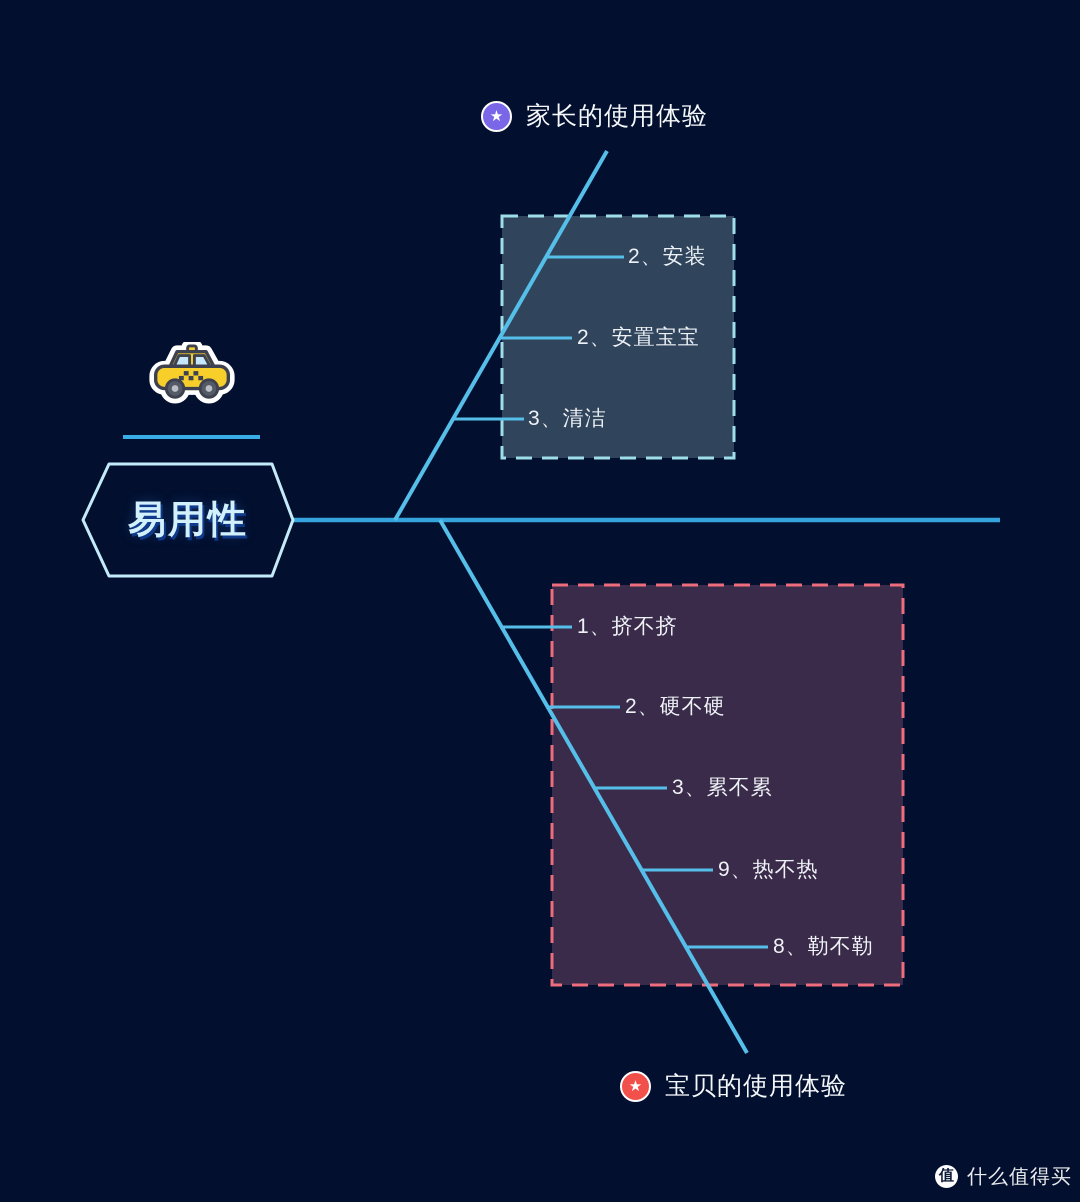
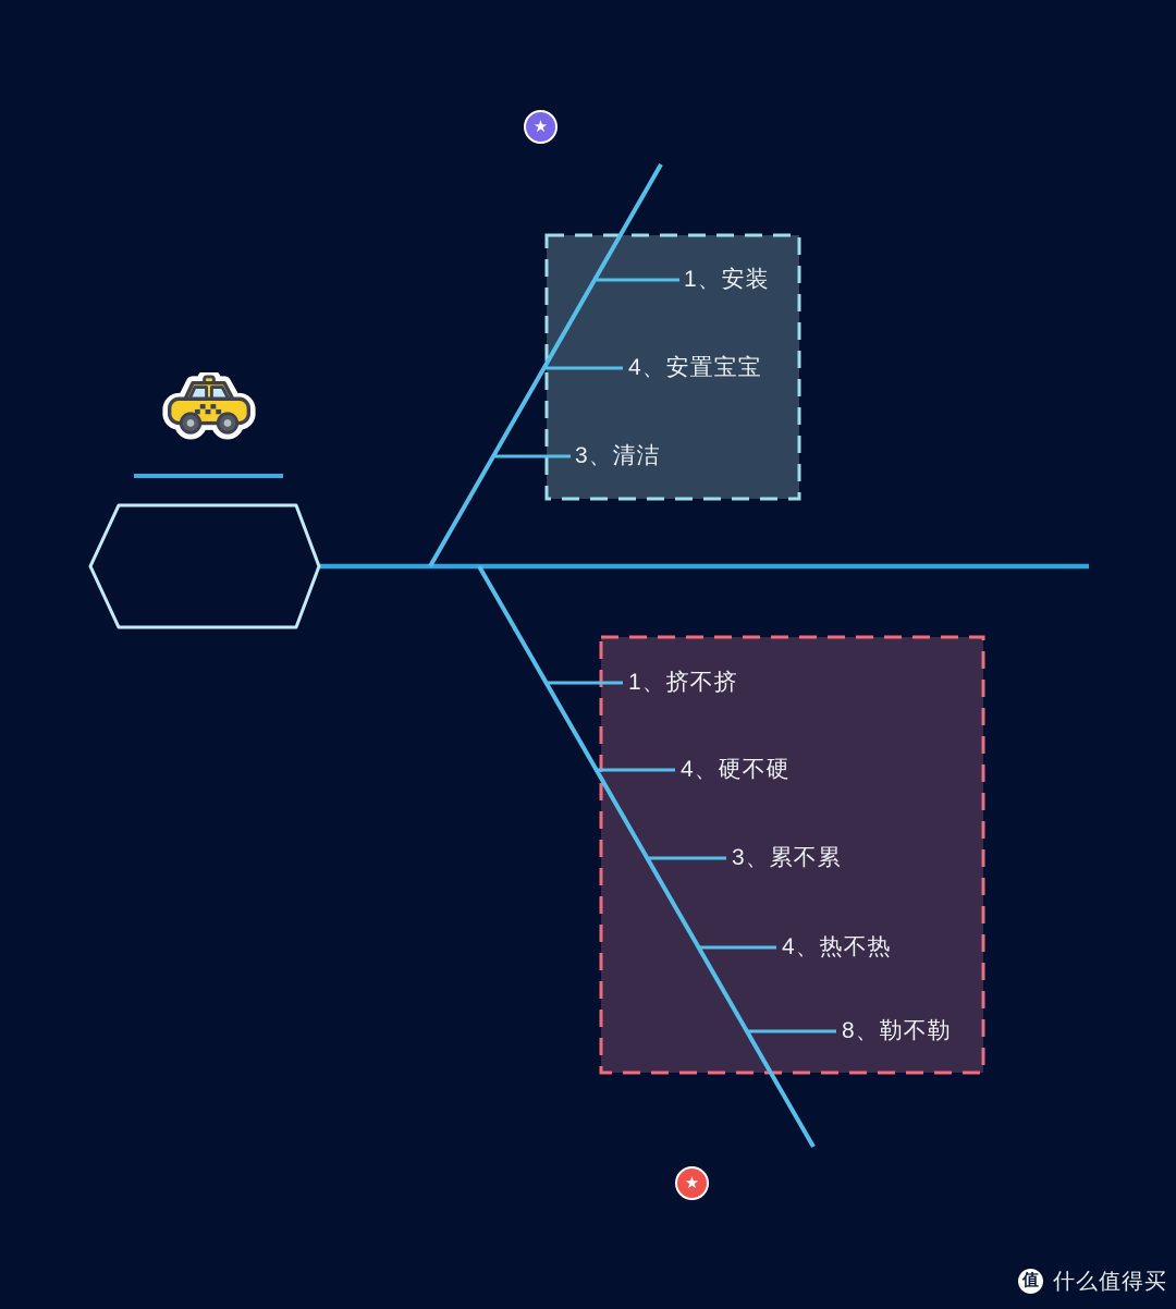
- 易用性
  ★
- 家长的使用体验
- 2、安装
+ 1、安装
- 2、安置宝宝
+ 4、安置宝宝
  3、清洁
  1、挤不挤
- 2、硬不硬
+ 4、硬不硬
  3、累不累
- 9、热不热
+ 4、热不热
  8、勒不勒
  ★
- 宝贝的使用体验
  值
  什么值得买
